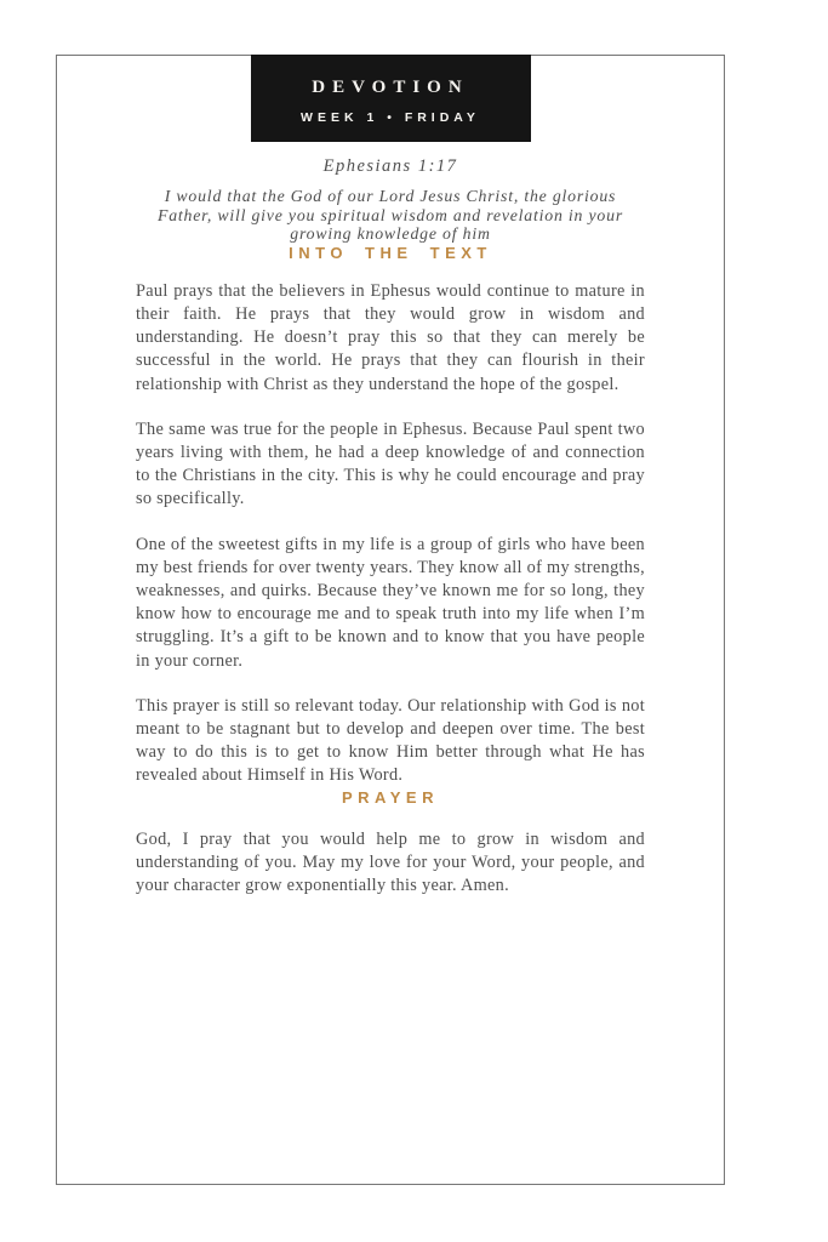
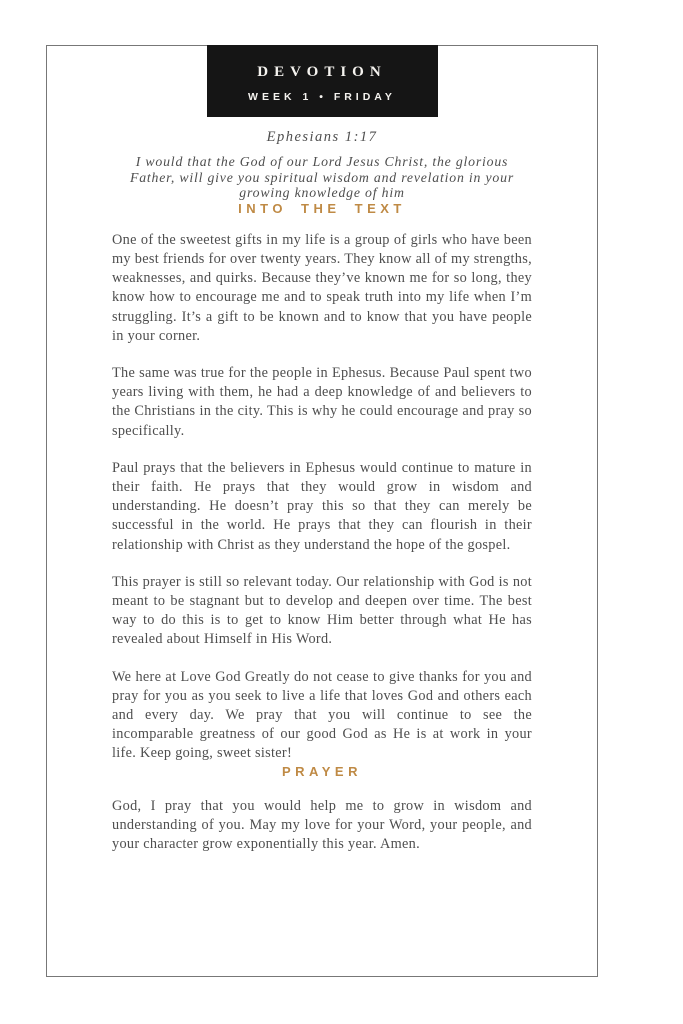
  DEVOTION
  WEEK 1 • FRIDAY
  Ephesians 1:17
  I would that the God of our Lord Jesus Christ, the glorious Father, will give you spiritual wisdom and revelation in your growing knowledge of him
  INTO THE TEXT
- Paul prays that the believers in Ephesus would continue to mature in their faith. He prays that they would grow in wisdom and understanding. He doesn’t pray this so that they can merely be successful in the world. He prays that they can flourish in their relationship with Christ as they understand the hope of the gospel.
+ One of the sweetest gifts in my life is a group of girls who have been my best friends for over twenty years. They know all of my strengths, weaknesses, and quirks. Because they’ve known me for so long, they know how to encourage me and to speak truth into my life when I’m struggling. It’s a gift to be known and to know that you have people in your corner.
- The same was true for the people in Ephesus. Because Paul spent two years living with them, he had a deep knowledge of and connection to the Christians in the city. This is why he could encourage and pray so specifically.
+ The same was true for the people in Ephesus. Because Paul spent two years living with them, he had a deep knowledge of and believers to the Christians in the city. This is why he could encourage and pray so specifically.
- One of the sweetest gifts in my life is a group of girls who have been my best friends for over twenty years. They know all of my strengths, weaknesses, and quirks. Because they’ve known me for so long, they know how to encourage me and to speak truth into my life when I’m struggling. It’s a gift to be known and to know that you have people in your corner.
+ Paul prays that the believers in Ephesus would continue to mature in their faith. He prays that they would grow in wisdom and understanding. He doesn’t pray this so that they can merely be successful in the world. He prays that they can flourish in their relationship with Christ as they understand the hope of the gospel.
  This prayer is still so relevant today. Our relationship with God is not meant to be stagnant but to develop and deepen over time. The best way to do this is to get to know Him better through what He has revealed about Himself in His Word.
+ We here at Love God Greatly do not cease to give thanks for you and pray for you as you seek to live a life that loves God and others each and every day. We pray that you will continue to see the incomparable greatness of our good God as He is at work in your life. Keep going, sweet sister!
  PRAYER
  God, I pray that you would help me to grow in wisdom and understanding of you. May my love for your Word, your people, and your character grow exponentially this year. Amen.
